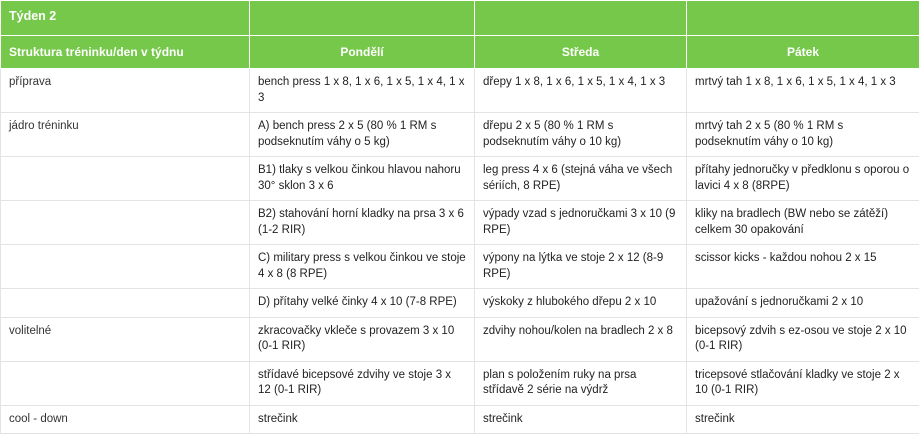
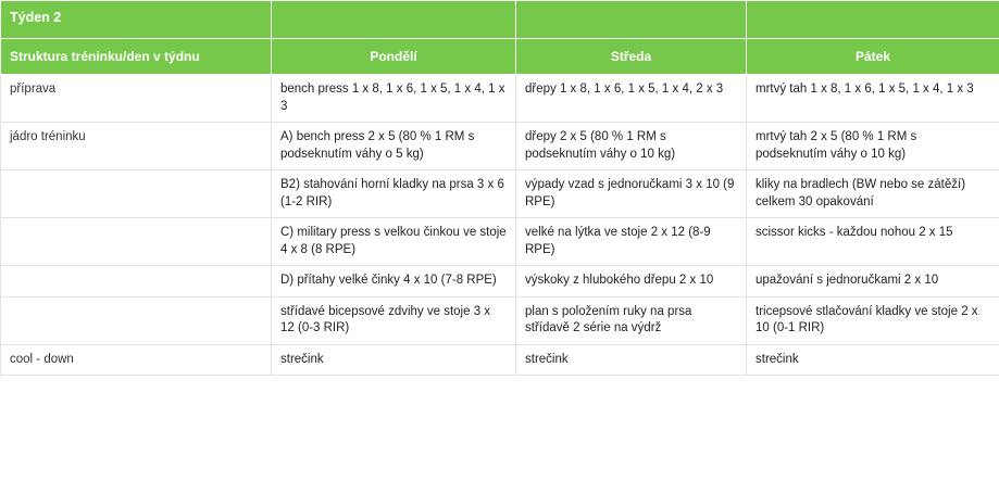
  Týden 2
  Struktura tréninku/den v týdnu	Pondělí	Středa	Pátek
- příprava	bench press 1 x 8, 1 x 6, 1 x 5, 1 x 4, 1 x 3	dřepy 1 x 8, 1 x 6, 1 x 5, 1 x 4, 1 x 3	mrtvý tah 1 x 8, 1 x 6, 1 x 5, 1 x 4, 1 x 3
+ příprava	bench press 1 x 8, 1 x 6, 1 x 5, 1 x 4, 1 x 3	dřepy 1 x 8, 1 x 6, 1 x 5, 1 x 4, 2 x 3	mrtvý tah 1 x 8, 1 x 6, 1 x 5, 1 x 4, 1 x 3
- jádro tréninku	A) bench press 2 x 5 (80 % 1 RM s podseknutím váhy o 5 kg)	dřepu 2 x 5 (80 % 1 RM s podseknutím váhy o 10 kg)	mrtvý tah 2 x 5 (80 % 1 RM s podseknutím váhy o 10 kg)
+ jádro tréninku	A) bench press 2 x 5 (80 % 1 RM s podseknutím váhy o 5 kg)	dřepy 2 x 5 (80 % 1 RM s podseknutím váhy o 10 kg)	mrtvý tah 2 x 5 (80 % 1 RM s podseknutím váhy o 10 kg)
- 	B1) tlaky s velkou činkou hlavou nahoru 30° sklon 3 x 6	leg press 4 x 6 (stejná váha ve všech sériích, 8 RPE)	přítahy jednoručky v předklonu s oporou o lavici 4 x 8 (8RPE)
  	B2) stahování horní kladky na prsa 3 x 6 (1-2 RIR)	výpady vzad s jednoručkami 3 x 10 (9 RPE)	kliky na bradlech (BW nebo se zátěží) celkem 30 opakování
- 	C) military press s velkou činkou ve stoje 4 x 8 (8 RPE)	výpony na lýtka ve stoje 2 x 12 (8-9 RPE)	scissor kicks - každou nohou 2 x 15
+ 	C) military press s velkou činkou ve stoje 4 x 8 (8 RPE)	velké na lýtka ve stoje 2 x 12 (8-9 RPE)	scissor kicks - každou nohou 2 x 15
  	D) přítahy velké činky 4 x 10 (7-8 RPE)	výskoky z hlubokého dřepu 2 x 10	upažování s jednoručkami 2 x 10
- volitelné	zkracovačky vkleče s provazem 3 x 10 (0-1 RIR)	zdvihy nohou/kolen na bradlech 2 x 8	bicepsový zdvih s ez-osou ve stoje 2 x 10 (0-1 RIR)
- 	střídavé bicepsové zdvihy ve stoje 3 x 12 (0-1 RIR)	plan s položením ruky na prsa střídavě 2 série na výdrž	tricepsové stlačování kladky ve stoje 2 x 10 (0-1 RIR)
+ 	střídavé bicepsové zdvihy ve stoje 3 x 12 (0-3 RIR)	plan s položením ruky na prsa střídavě 2 série na výdrž	tricepsové stlačování kladky ve stoje 2 x 10 (0-1 RIR)
  cool - down	strečink	strečink	strečink
